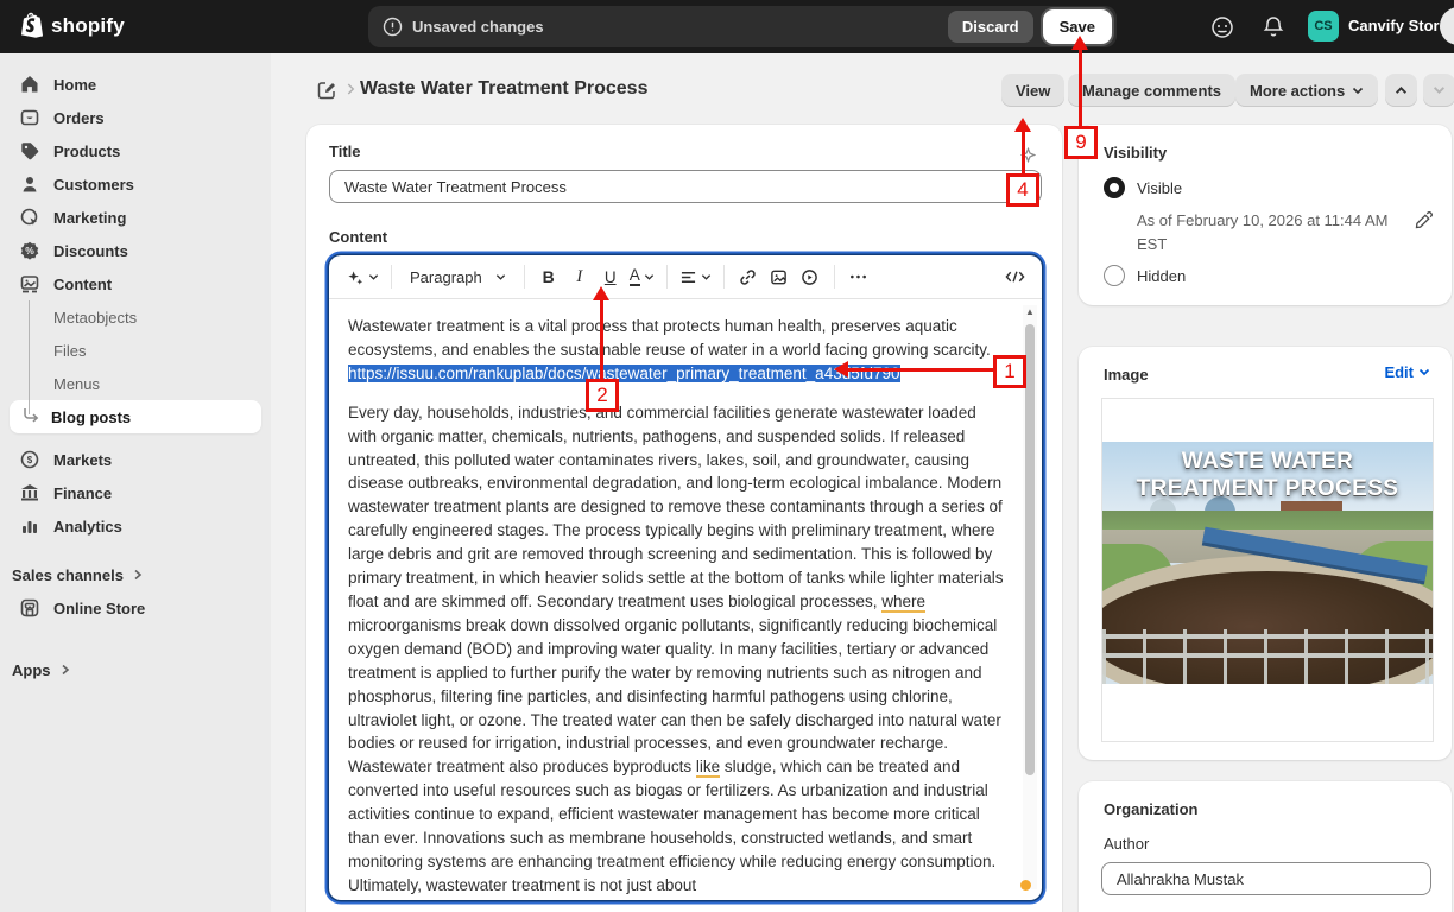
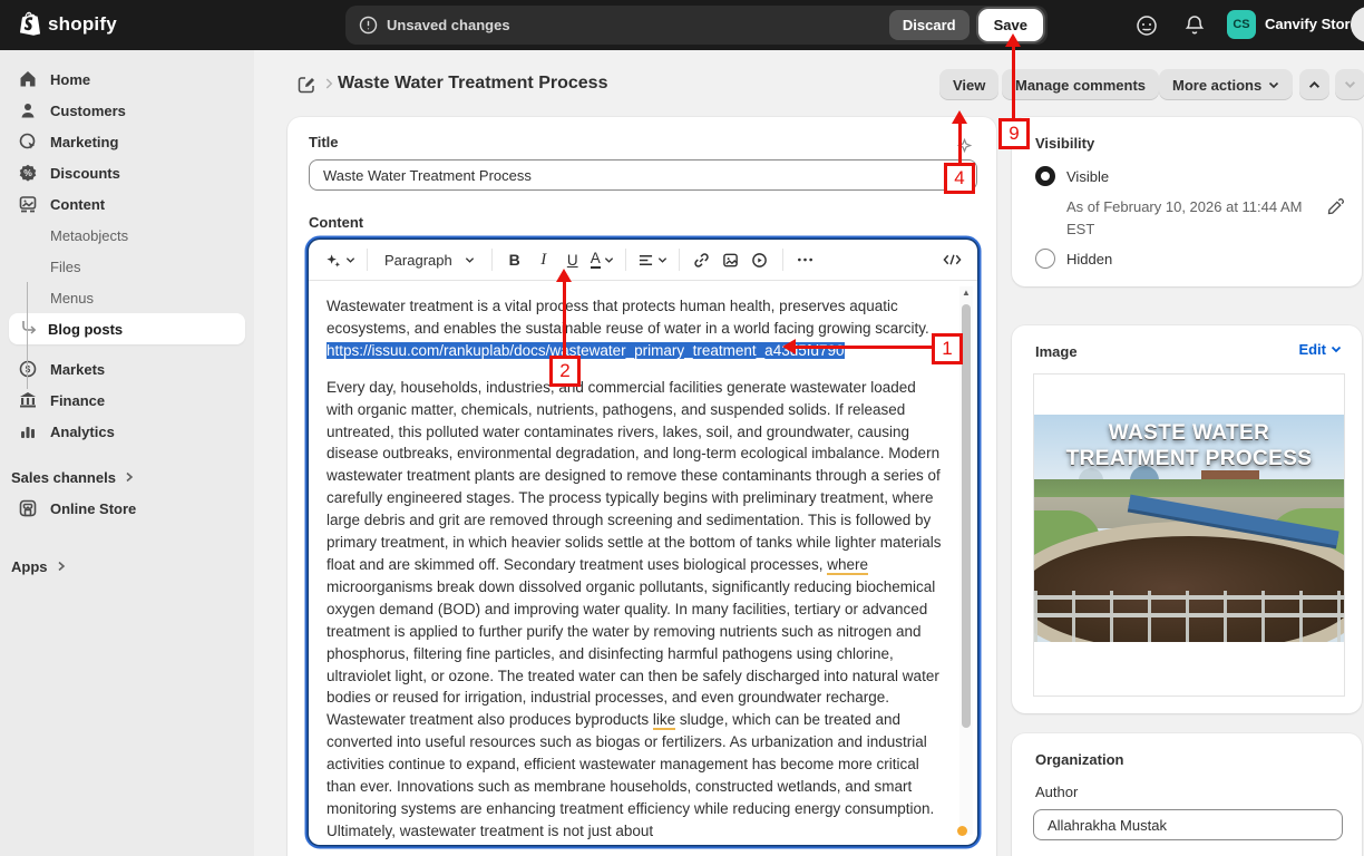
  shopify
  Unsaved changes
  Discard
  Save
  CS
  Canvify Stor
  Home
- Orders
- Products
  Customers
  Marketing
  %
  Discounts
  Content
  Metaobjects
  Files
  Menus
  Blog posts
  $
  Markets
  Finance
  Analytics
  Sales channels
  Online Store
  Apps
  Waste Water Treatment Process
  View
  Manage comments
  More actions
  Title
  Waste Water Treatment Process
  Content
  Paragraph
  B
  I
  U
  A
  Wastewater treatment is a vital process that protects human health, preserves aquatic ecosystems, and enables the sustanable reuse of water in a world facing growing scarcity. https://issuu.com/rankuplab/docs/wstewater_primary_treatment_a43d5fd790
  Every day, households, industries, and commercial facilities generate wastewater loaded with organic matter, chemicals, nutrients, pathogens, and suspended solids. If released untreated, this polluted water contaminates rivers, lakes, soil, and groundwater, causing disease outbreaks, environmental degradation, and long-term ecological imbalance. Modern wastewater treatment plants are designed to remove these contaminants through a series of carefully engineered stages. The process typically begins with preliminary treatment, where large debris and grit are removed through screening and sedimentation. This is followed by primary treatment, in which heavier solids settle at the bottom of tanks while lighter materials float and are skimmed off. Secondary treatment uses biological processes, where microorganisms break down dissolved organic pollutants, significantly reducing biochemical oxygen demand (BOD) and improving water quality. In many facilities, tertiary or advanced treatment is applied to further purify the water by removing nutrients such as nitrogen and phosphorus, filtering fine particles, and disinfecting harmful pathogens using chlorine, ultraviolet light, or ozone. The treated water can then be safely discharged into natural water bodies or reused for irrigation, industrial processes, and even groundwater recharge. Wastewater treatment also produces byproducts like sludge, which can be treated and converted into useful resources such as biogas or fertilizers. As urbanization and industrial activities continue to expand, efficient wastewater management has become more critical than ever. Innovations such as membrane households, constructed wetlands, and smart monitoring systems are enhancing treatment efficiency while reducing energy consumption. Ultimately, wastewater treatment is not just about
  ▲
  Visibility
  Visible
  As of February 10, 2026 at 11:44 AM EST
  Hidden
  Image
  Edit
  WASTE WATER TREATMENT PROCESS
  Organization
  Author
  Allahrakha Mustak
  1
  2
  9
  4
